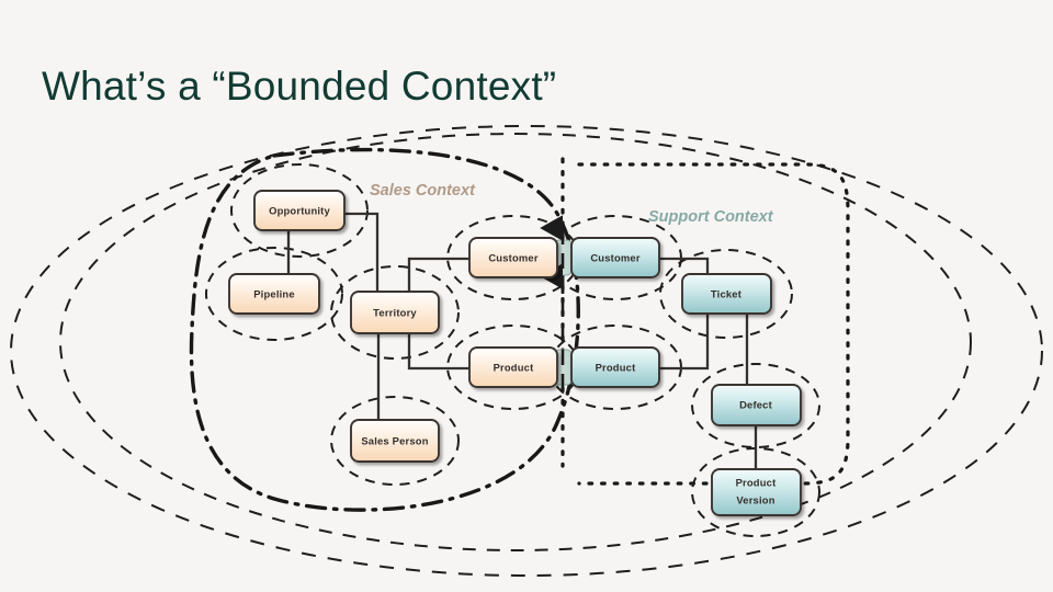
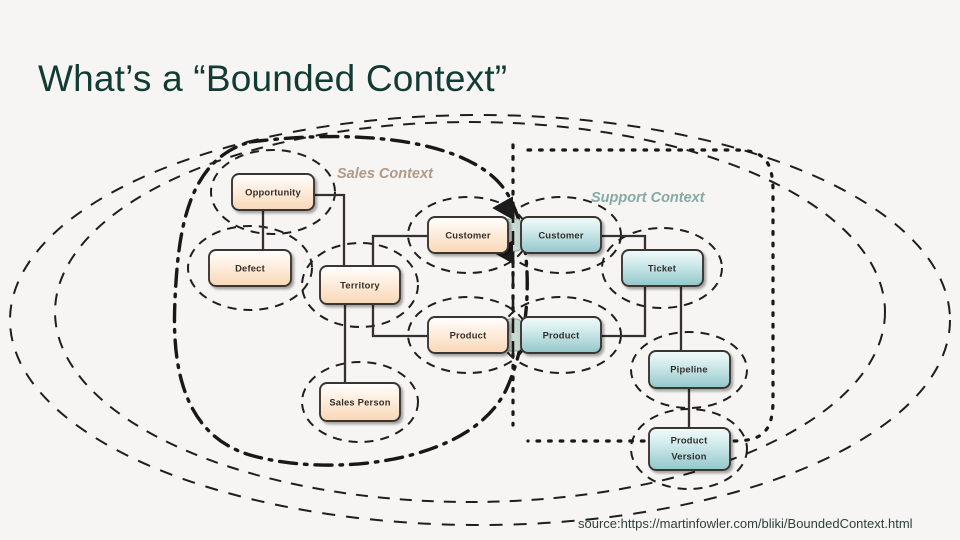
  What’s a “Bounded Context”
  Opportunity
- Pipeline
+ Defect
  Territory
  Sales Person
  Customer
  Product
  Customer
  Product
  Ticket
- Defect
+ Pipeline
  Product
  Version
  Sales Context
  Support Context
+ source:https://martinfowler.com/bliki/BoundedContext.html
